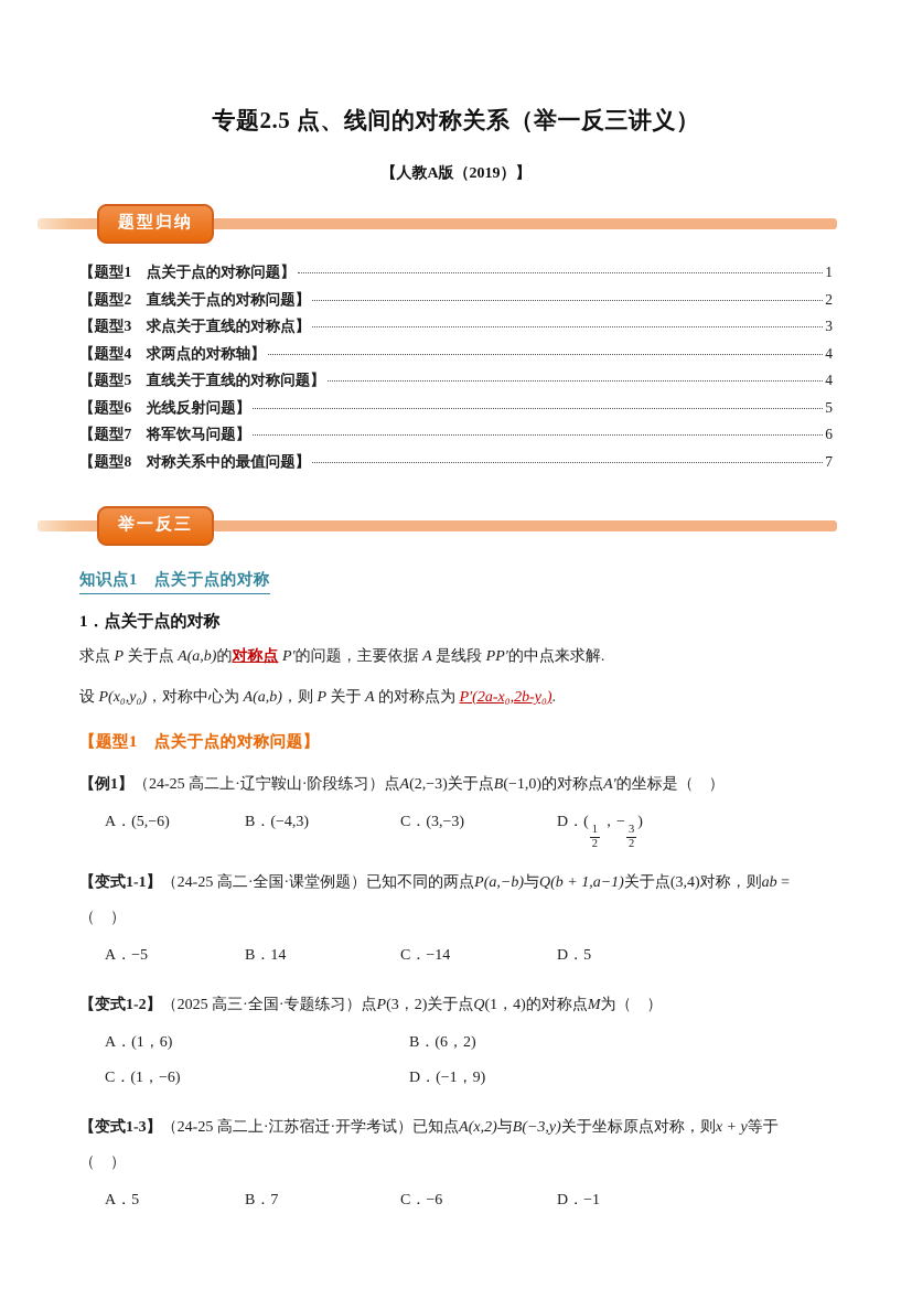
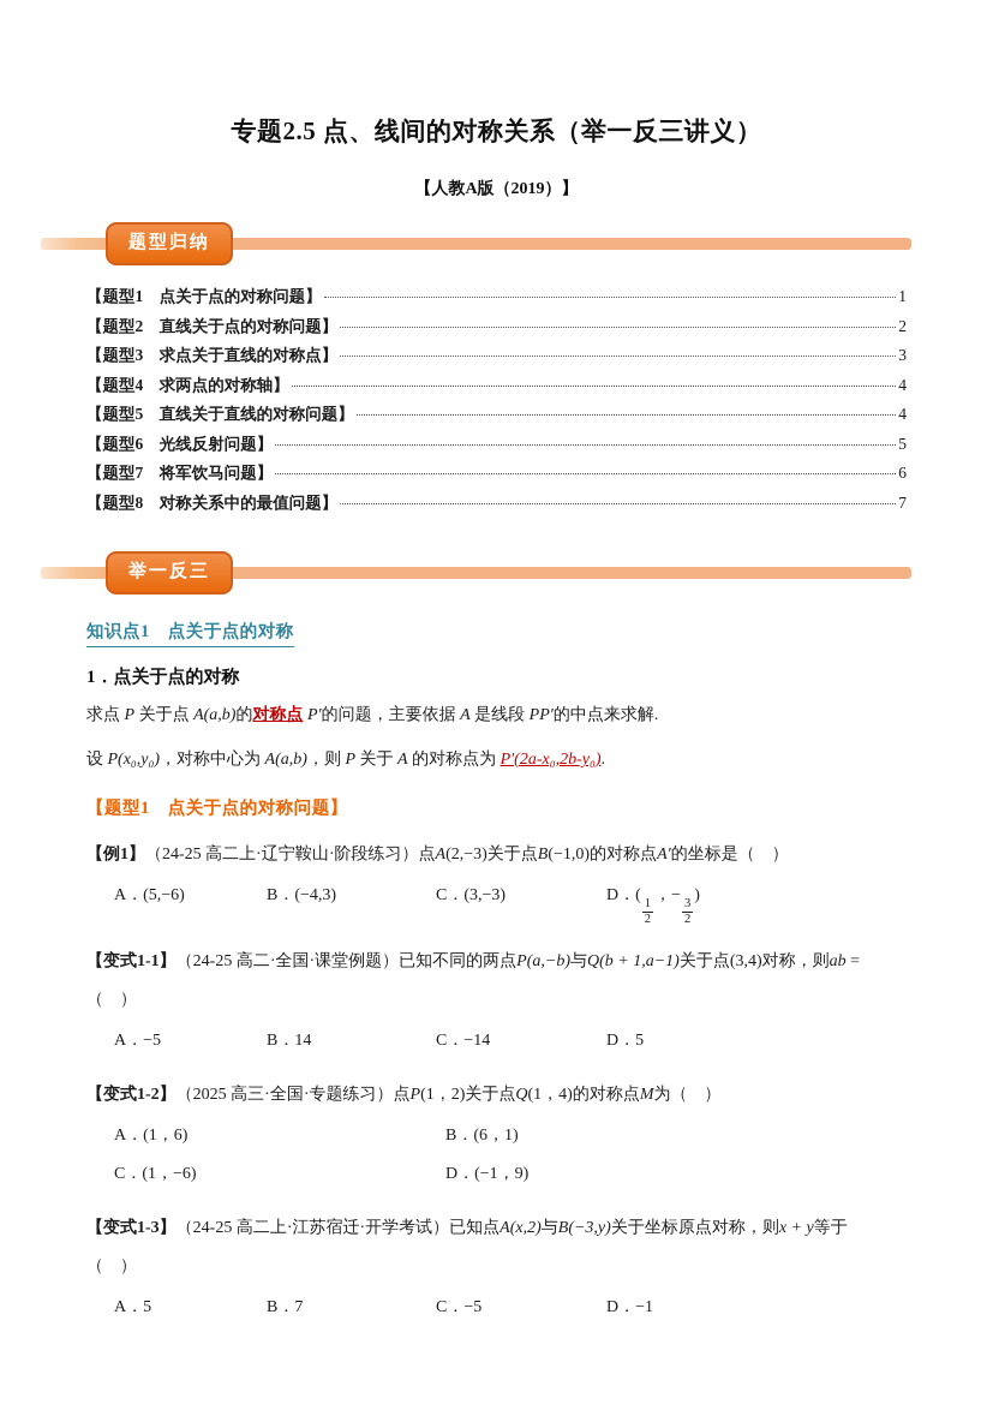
  专题2.5 点、线间的对称关系（举一反三讲义）
  【人教A版（2019）】
  题型归纳
  【题型1 点关于点的对称问题】
  1
  【题型2 直线关于点的对称问题】
  2
  【题型3 求点关于直线的对称点】
  3
  【题型4 求两点的对称轴】
  4
  【题型5 直线关于直线的对称问题】
  4
  【题型6 光线反射问题】
  5
  【题型7 将军饮马问题】
  6
  【题型8 对称关系中的最值问题】
  7
  举一反三
  知识点1 点关于点的对称
  1．点关于点的对称
  求点 P 关于点 A(a,b)的对称点 P′的问题，主要依据 A 是线段 PP′的中点来求解.
  设 P(x₀,y₀)，对称中心为 A(a,b)，则 P 关于 A 的对称点为 P′(2a-x₀,2b-y₀).
  【题型1 点关于点的对称问题】
  【例1】（24-25 高二上·辽宁鞍山·阶段练习）点A(2,−3)关于点B(−1,0)的对称点A′的坐标是（ ）
  A．(5,−6)
  B．(−4,3)
  C．(3,−3)
  D．(
  1
  2
  ，−
  3
  2
  )
  【变式1-1】（24-25 高二·全国·课堂例题）已知不同的两点P(a,−b)与Q(b + 1,a−1)关于点(3,4)对称，则ab =
  （ ）
  A．−5
  B．14
  C．−14
  D．5
- 【变式1-2】（2025 高三·全国·专题练习）点P(3，2)关于点Q(1，4)的对称点M为（ ）
+ 【变式1-2】（2025 高三·全国·专题练习）点P(1，2)关于点Q(1，4)的对称点M为（ ）
  A．(1，6)
- B．(6，2)
+ B．(6，1)
  C．(1，−6)
  D．(−1，9)
  【变式1-3】（24-25 高二上·江苏宿迁·开学考试）已知点A(x,2)与B(−3,y)关于坐标原点对称，则x + y等于
  （ ）
  A．5
  B．7
- C．−6
+ C．−5
  D．−1
